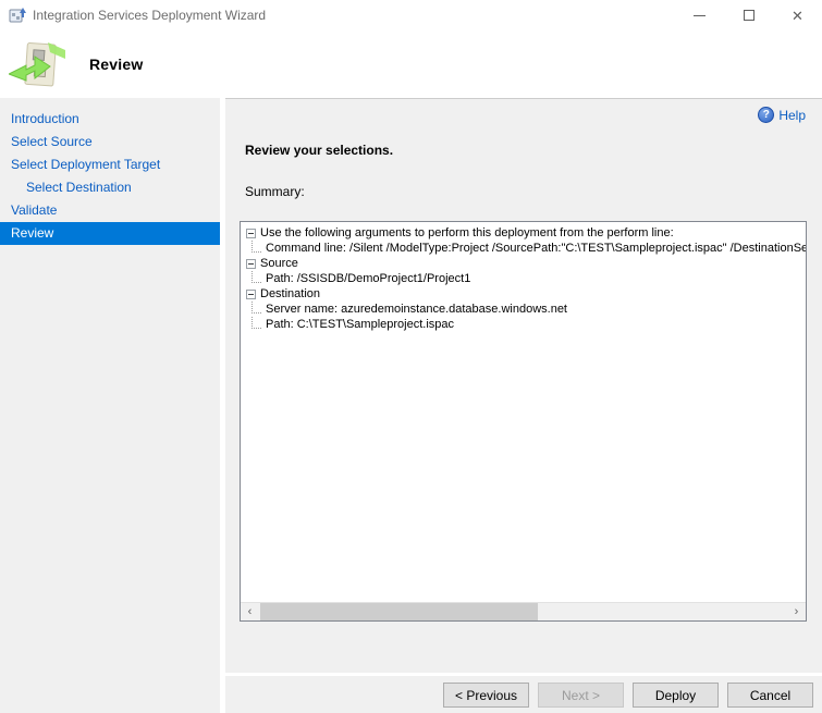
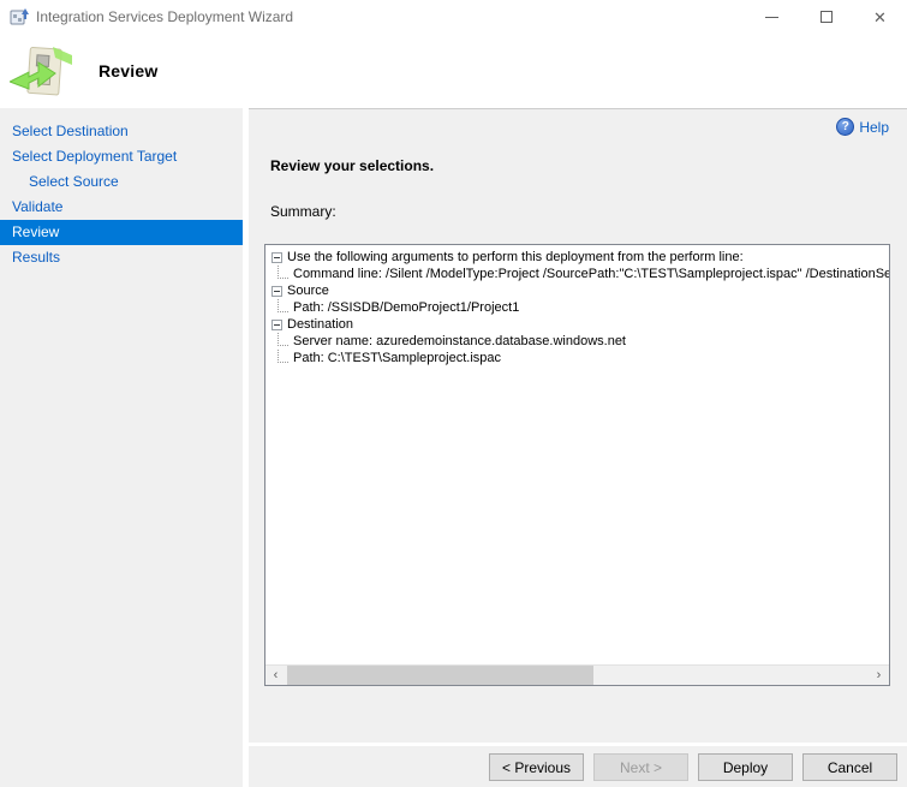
  Integration Services Deployment Wizard
  ✕
  Review
- Introduction
- Select Source
+ Select Destination
  Select Deployment Target
- Select Destination
+ Select Source
  Validate
  Review
+ Results
  ?
  Help
  Review your selections.
  Summary:
  Use the following arguments to perform this deployment from the perform line:
  Command line: /Silent /ModelType:Project /SourcePath:"C:\TEST\Sampleproject.ispac" /DestinationSe
  Source
  Path: /SSISDB/DemoProject1/Project1
  Destination
  Server name: azuredemoinstance.database.windows.net
  Path: C:\TEST\Sampleproject.ispac
  ‹
  ›
  < Previous
  Next >
  Deploy
  Cancel
